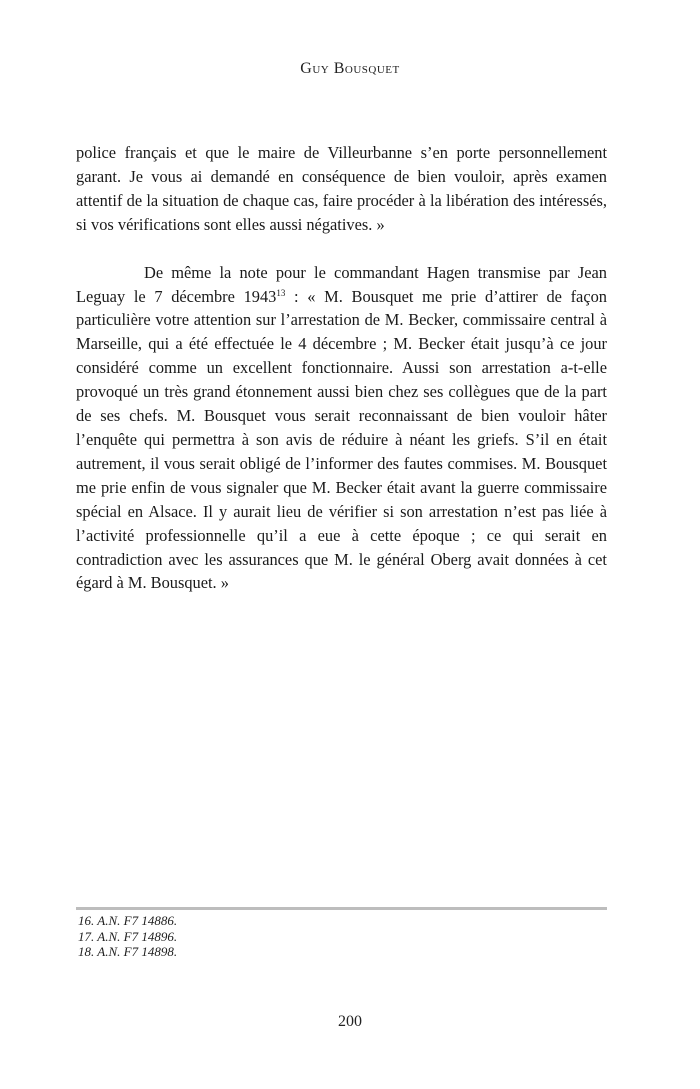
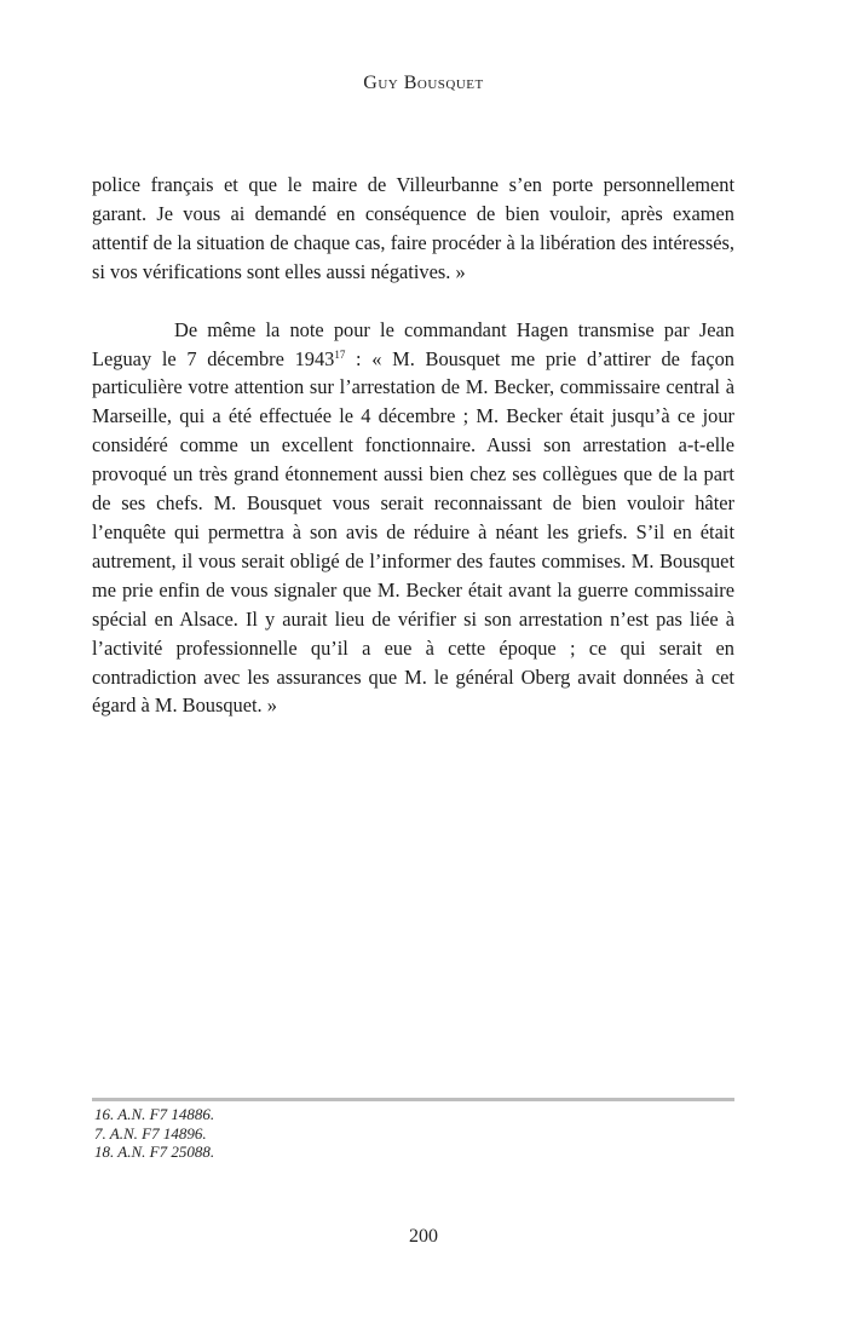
  Guy Bousquet
  police français et que le maire de Villeurbanne s’en porte personnellement garant. Je vous ai demandé en conséquence de bien vouloir, après examen attentif de la situation de chaque cas, faire procéder à la libération des intéressés, si vos vérifications sont elles aussi négatives. »
- De même la note pour le commandant Hagen transmise par Jean Leguay le 7 décembre 194313 : « M. Bousquet me prie d’attirer de façon particulière votre attention sur l’arrestation de M. Becker, commissaire central à Marseille, qui a été effectuée le 4 décembre ; M. Becker était jusqu’à ce jour considéré comme un excellent fonctionnaire. Aussi son arrestation a-t-elle provoqué un très grand étonnement aussi bien chez ses collègues que de la part de ses chefs. M. Bousquet vous serait reconnaissant de bien vouloir hâter l’enquête qui permettra à son avis de réduire à néant les griefs. S’il en était autrement, il vous serait obligé de l’informer des fautes commises. M. Bousquet me prie enfin de vous signaler que M. Becker était avant la guerre commissaire spécial en Alsace. Il y aurait lieu de vérifier si son arrestation n’est pas liée à l’activité professionnelle qu’il a eue à cette époque ; ce qui serait en contradiction avec les assurances que M. le général Oberg avait données à cet égard à M. Bousquet. »
+ De même la note pour le commandant Hagen transmise par Jean Leguay le 7 décembre 194317 : « M. Bousquet me prie d’attirer de façon particulière votre attention sur l’arrestation de M. Becker, commissaire central à Marseille, qui a été effectuée le 4 décembre ; M. Becker était jusqu’à ce jour considéré comme un excellent fonctionnaire. Aussi son arrestation a-t-elle provoqué un très grand étonnement aussi bien chez ses collègues que de la part de ses chefs. M. Bousquet vous serait reconnaissant de bien vouloir hâter l’enquête qui permettra à son avis de réduire à néant les griefs. S’il en était autrement, il vous serait obligé de l’informer des fautes commises. M. Bousquet me prie enfin de vous signaler que M. Becker était avant la guerre commissaire spécial en Alsace. Il y aurait lieu de vérifier si son arrestation n’est pas liée à l’activité professionnelle qu’il a eue à cette époque ; ce qui serait en contradiction avec les assurances que M. le général Oberg avait données à cet égard à M. Bousquet. »
  16. A.N. F7 14886.
- 17. A.N. F7 14896.
+ 7. A.N. F7 14896.
- 18. A.N. F7 14898.
+ 18. A.N. F7 25088.
  200
